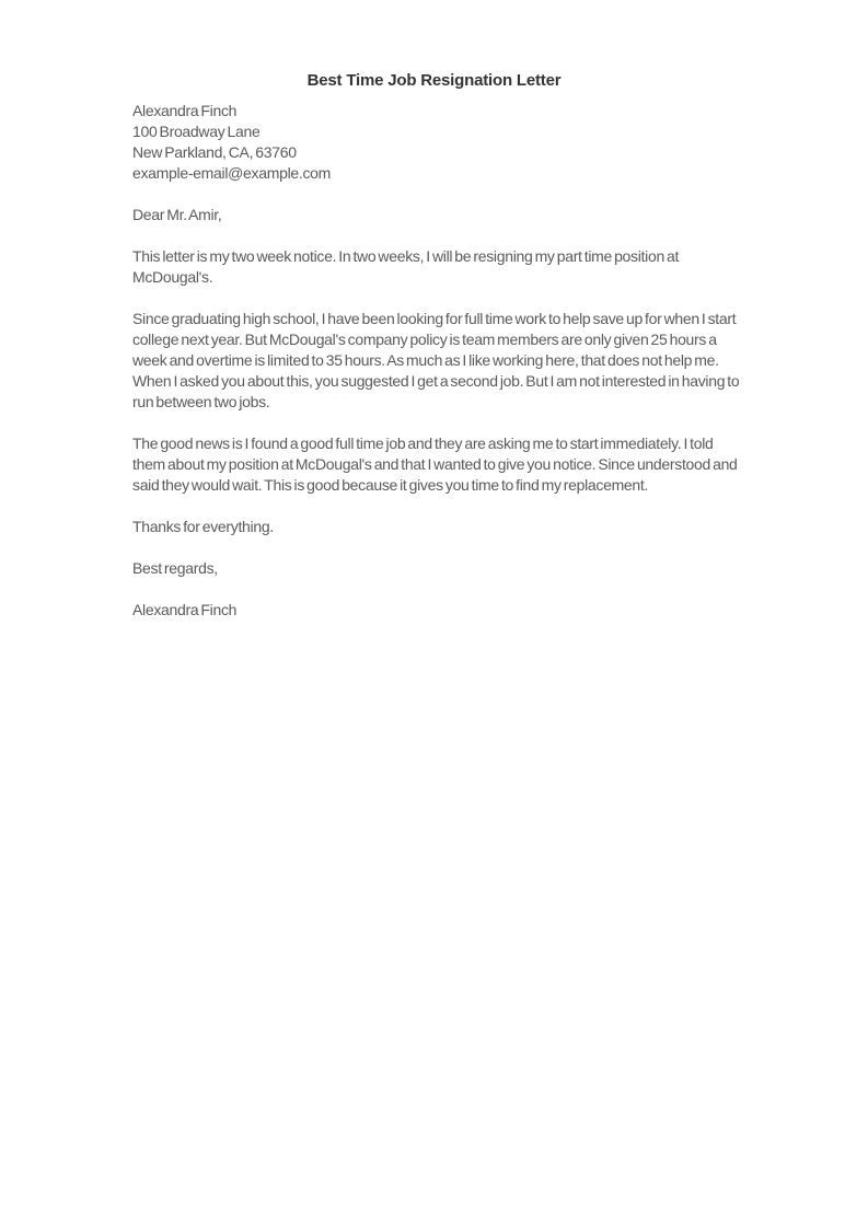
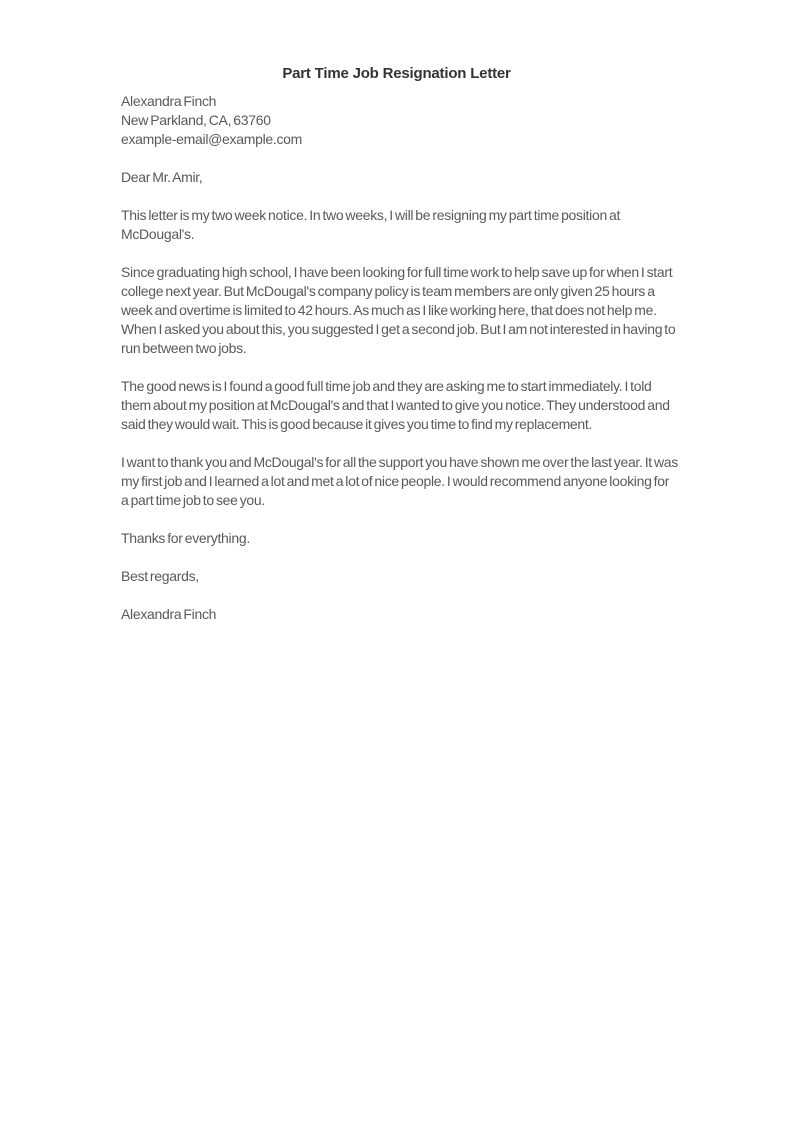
- Best Time Job Resignation Letter
+ Part Time Job Resignation Letter
  Alexandra Finch
- 100 Broadway Lane
  New Parkland, CA, 63760
  example-email@example.com
  Dear Mr. Amir,
  This letter is my two week notice. In two weeks, I will be resigning my part time position at McDougal's.
- Since graduating high school, I have been looking for full time work to help save up for when I start college next year. But McDougal's company policy is team members are only given 25 hours a week and overtime is limited to 35 hours. As much as I like working here, that does not help me. When I asked you about this, you suggested I get a second job. But I am not interested in having to run between two jobs.
+ Since graduating high school, I have been looking for full time work to help save up for when I start college next year. But McDougal's company policy is team members are only given 25 hours a week and overtime is limited to 42 hours. As much as I like working here, that does not help me. When I asked you about this, you suggested I get a second job. But I am not interested in having to run between two jobs.
- The good news is I found a good full time job and they are asking me to start immediately. I told them about my position at McDougal's and that I wanted to give you notice. Since understood and said they would wait. This is good because it gives you time to find my replacement.
+ The good news is I found a good full time job and they are asking me to start immediately. I told them about my position at McDougal's and that I wanted to give you notice. They understood and said they would wait. This is good because it gives you time to find my replacement.
+ I want to thank you and McDougal's for all the support you have shown me over the last year. It was my first job and I learned a lot and met a lot of nice people. I would recommend anyone looking for a part time job to see you.
  Thanks for everything.
  Best regards,
  Alexandra Finch
